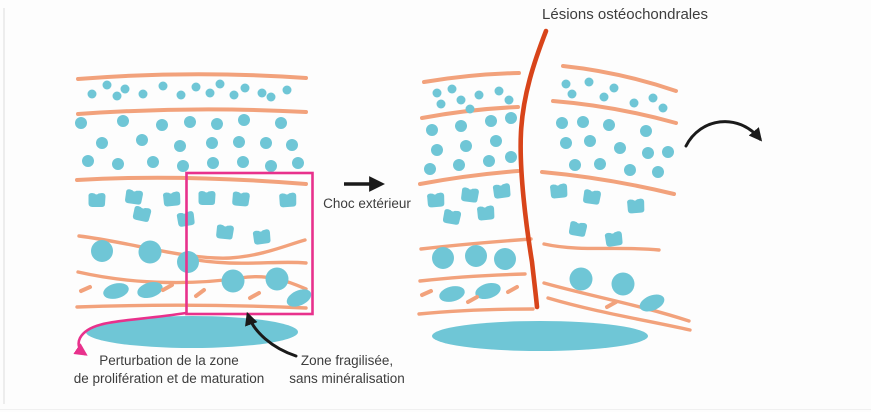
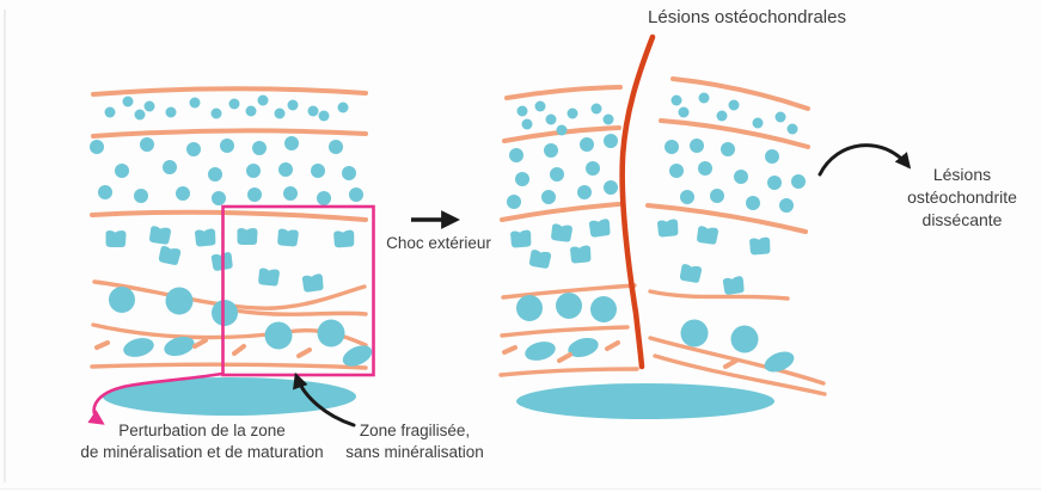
  Lésions ostéochondrales
  Choc extérieur
+ Lésions
+ ostéochondrite
+ dissécante
  Perturbation de la zone
- de prolifération et de maturation
+ de minéralisation et de maturation
  Zone fragilisée,
  sans minéralisation
